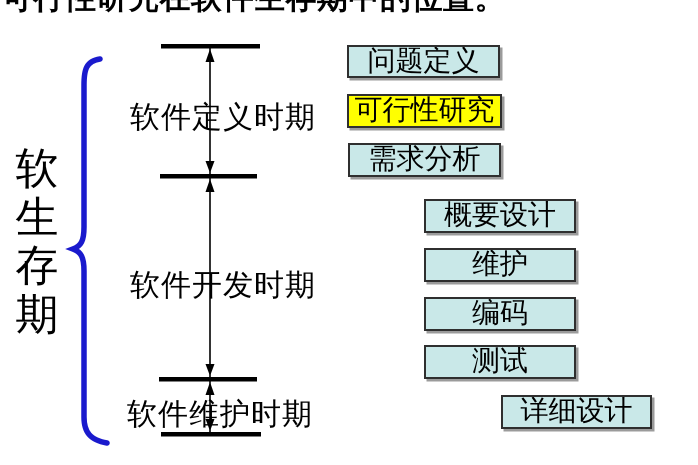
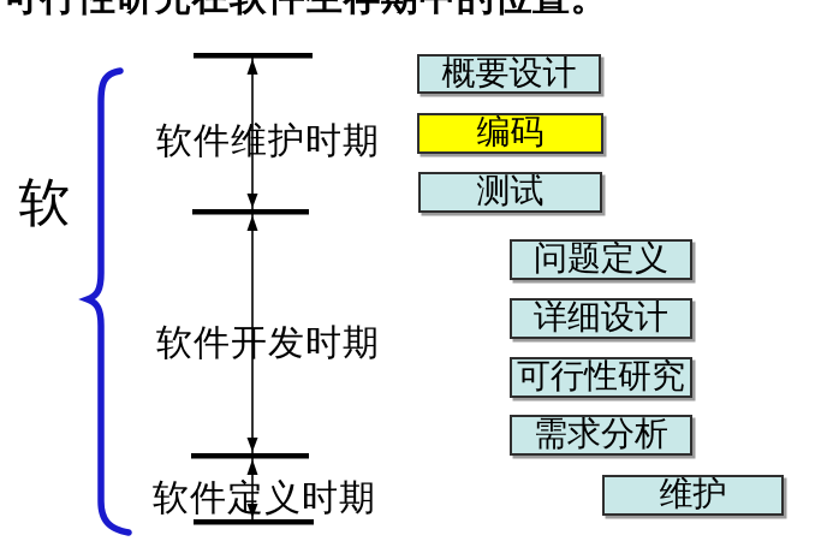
  软
- 生
- 存
- 期
- 软件定义时期
+ 软件维护时期
  软件开发时期
- 软件维护时期
+ 软件定义时期
- 问题定义
+ 概要设计
- 可行性研究
+ 编码
- 需求分析
+ 测试
- 概要设计
+ 问题定义
- 维护
+ 详细设计
- 编码
+ 可行性研究
- 测试
+ 需求分析
- 详细设计
+ 维护
